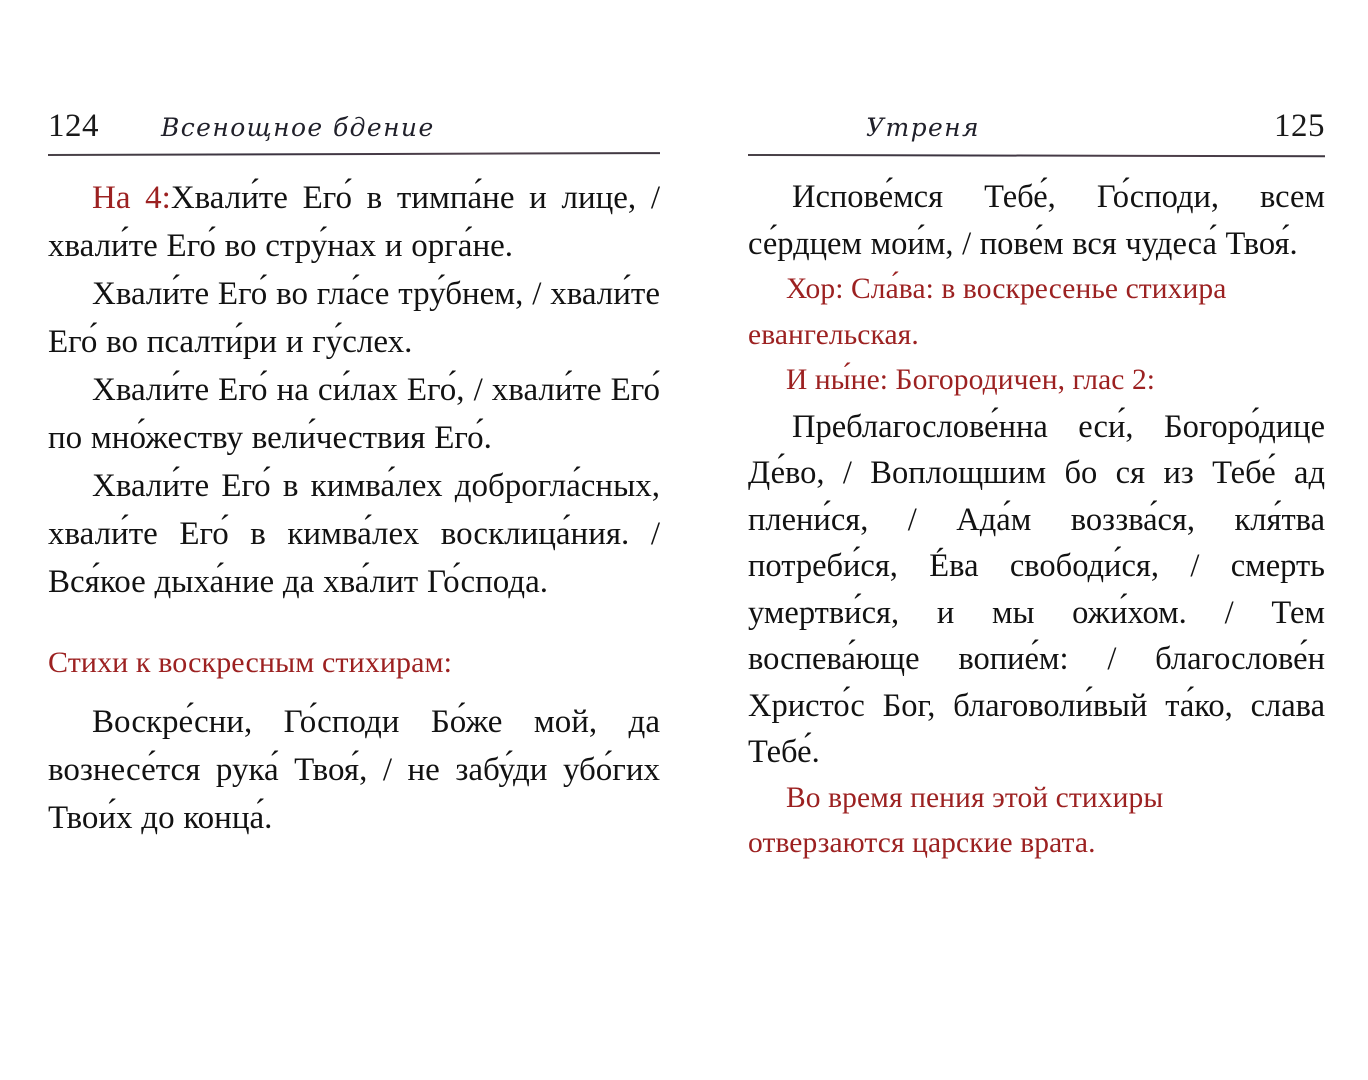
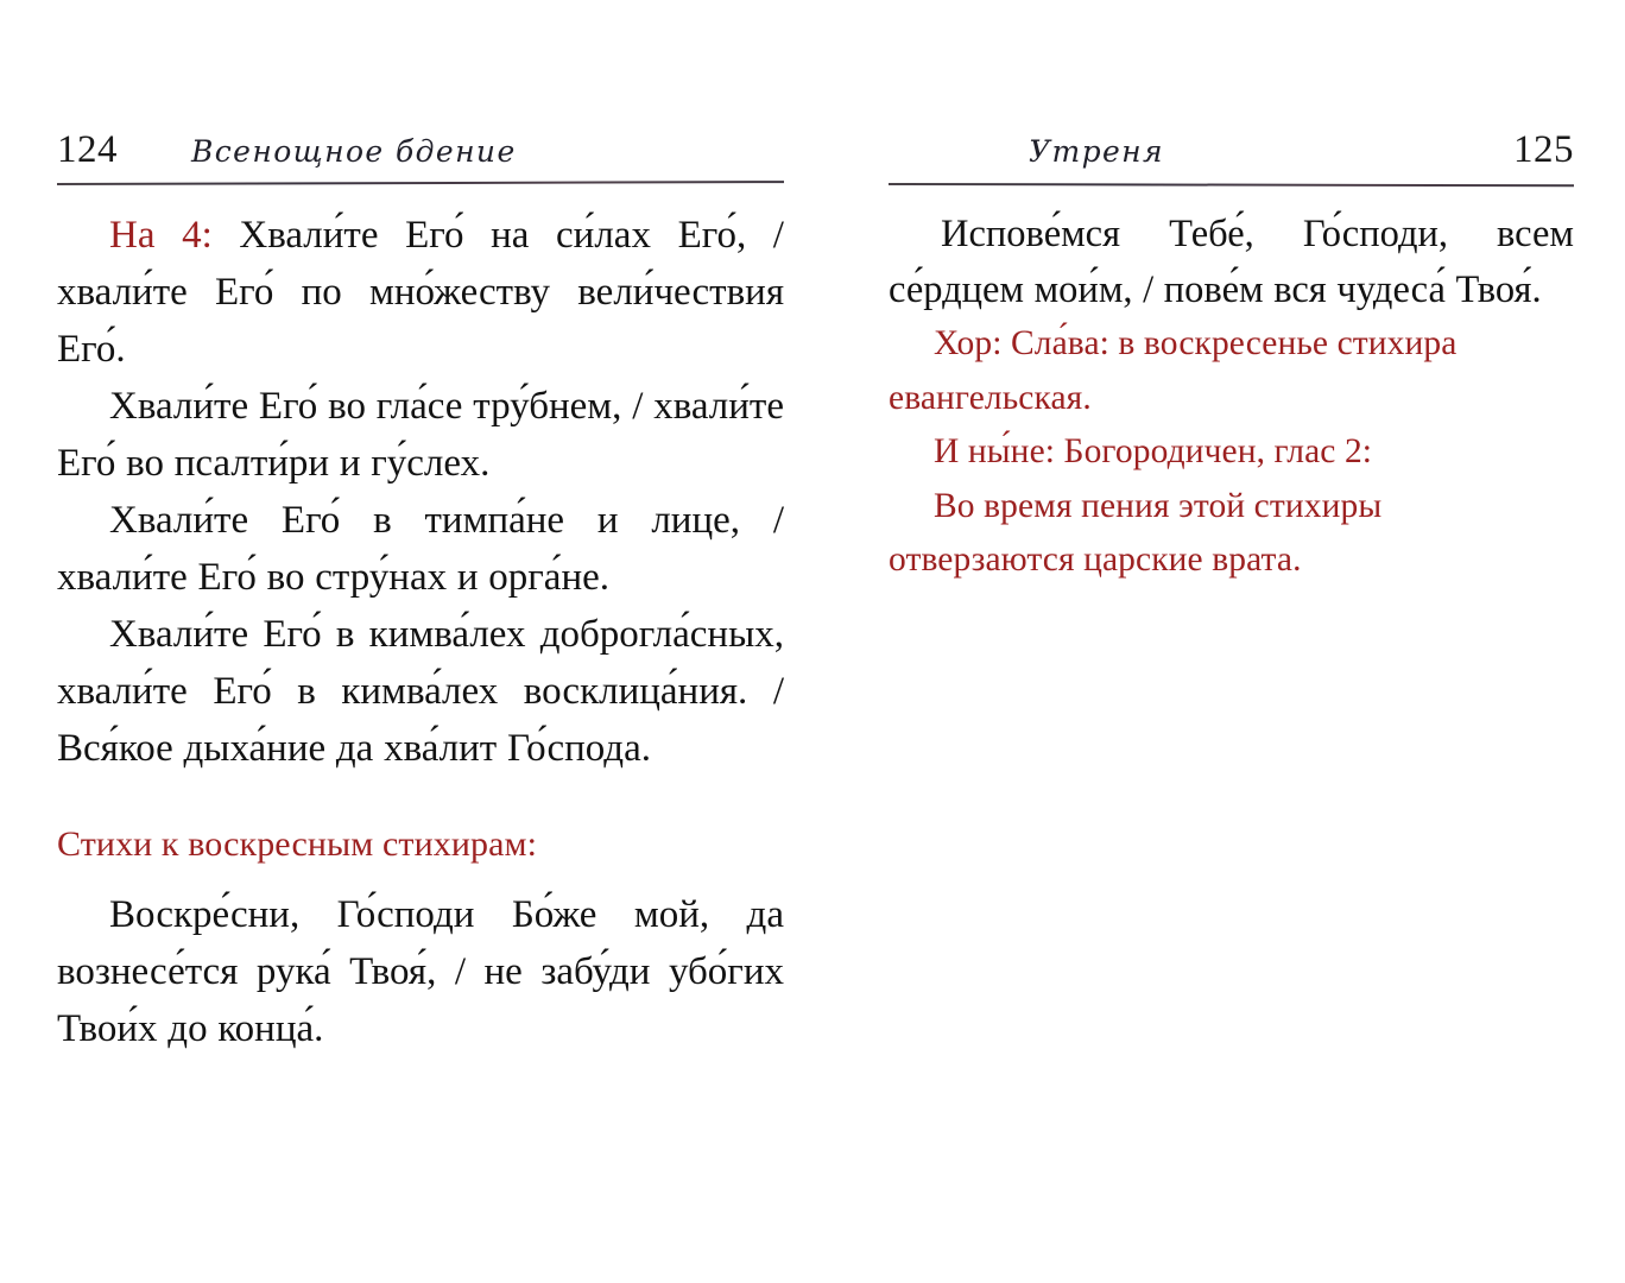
  124
  Всенощное бдение
- На 4:Хвали́те Его́ в тимпа́не и лице, / хвали́те Его́ во стру́нах и орга́не.
+ На 4: Хвали́те Его́ на си́лах Его́, / хвали́те Его́ по мно́жеству вели́чествия Его́.
  Хвали́те Его́ во гла́се тру́бнем, / хвали́те Его́ во псалти́ри и гу́слех.
- Хвали́те Его́ на си́лах Его́, / хвали́те Его́ по мно́жеству вели́чествия Его́.
+ Хвали́те Его́ в тимпа́не и лице, / хвали́те Его́ во стру́нах и орга́не.
  Хвали́те Его́ в кимва́лех доброгла́сных, хвали́те Его́ в кимва́лех восклица́ния. / Вся́кое дыха́ние да хва́лит Го́спода.
  Стихи к воскресным стихирам:
  Воскре́сни, Го́споди Бо́же мой, да вознесе́тся рука́ Твоя́, / не забу́ди убо́гих Твои́х до конца́.
  Утреня
  125
  Испове́мся Тебе́, Го́споди, всем се́рдцем мои́м, / пове́м вся чудеса́ Твоя́.
  Хор: Сла́ва: в воскресенье стихира евангельская.
  И ны́не: Богородичен, глас 2:
- Преблагослове́нна еси́, Богоро́дице Де́во, / Воплощшим бо ся из Тебе́ ад плени́ся, / Ада́м воззва́ся, кля́тва потреби́ся, Éва свободи́ся, / смерть умертви́ся, и мы ожи́хом. / Тем воспева́юще вопие́м: / благослове́н Христо́с Бог, благоволи́вый та́ко, слава Тебе́.
  Во время пения этой стихиры отверзаются царские врата.
